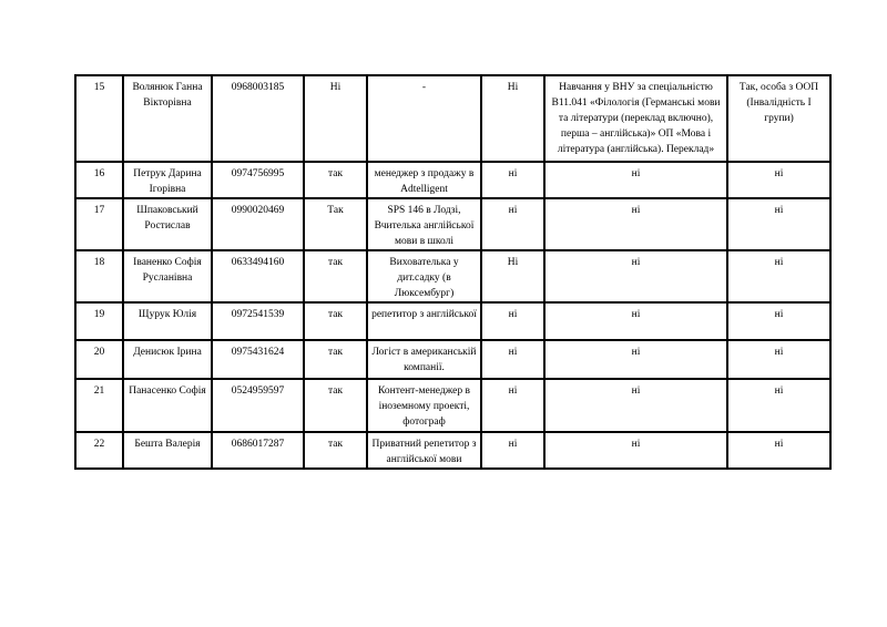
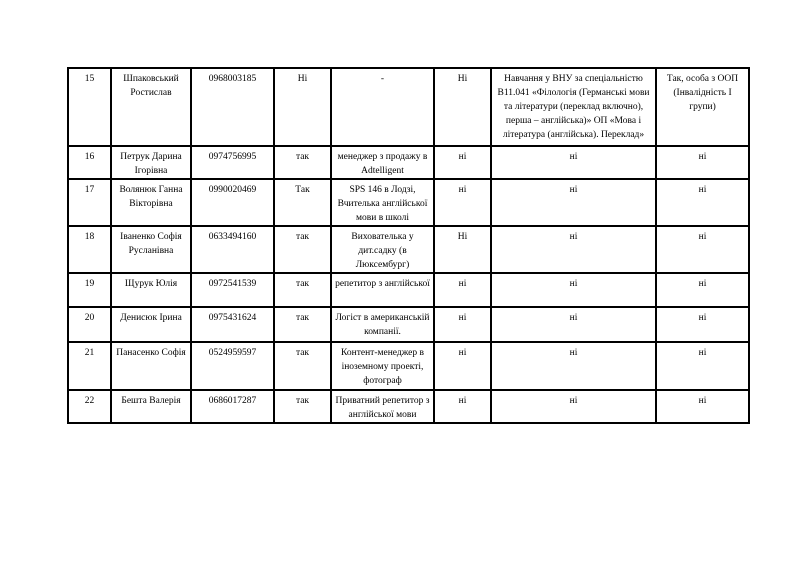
- 15	Волянюк Ганна Вікторівна	0968003185	Ні	-	Ні	Навчання у ВНУ за спеціальністю В11.041 «Філологія (Германські мови та літератури (переклад включно), перша – англійська)» ОП «Мова і література (англійська). Переклад»	Так, особа з ООП (Інвалідність І групи)
+ 15	Шпаковський Ростислав	0968003185	Ні	-	Ні	Навчання у ВНУ за спеціальністю В11.041 «Філологія (Германські мови та літератури (переклад включно), перша – англійська)» ОП «Мова і література (англійська). Переклад»	Так, особа з ООП (Інвалідність І групи)
  16	Петрук Дарина Ігорівна	0974756995	так	менеджер з продажу в Adtelligent	ні	ні	ні
- 17	Шпаковський Ростислав	0990020469	Так	SPS 146 в Лодзі, Вчителька англійської мови в школі	ні	ні	ні
+ 17	Волянюк Ганна Вікторівна	0990020469	Так	SPS 146 в Лодзі, Вчителька англійської мови в школі	ні	ні	ні
  18	Іваненко Софія Русланівна	0633494160	так	Вихователька у дит.садку (в Люксембург)	Ні	ні	ні
  19	Щурук Юлія	0972541539	так	репетитор з англійської	ні	ні	ні
  20	Денисюк Ірина	0975431624	так	Логіст в американській компанії.	ні	ні	ні
  21	Панасенко Софія	0524959597	так	Контент-менеджер в іноземному проекті, фотограф	ні	ні	ні
  22	Бешта Валерія	0686017287	так	Приватний репетитор з англійської мови	ні	ні	ні
